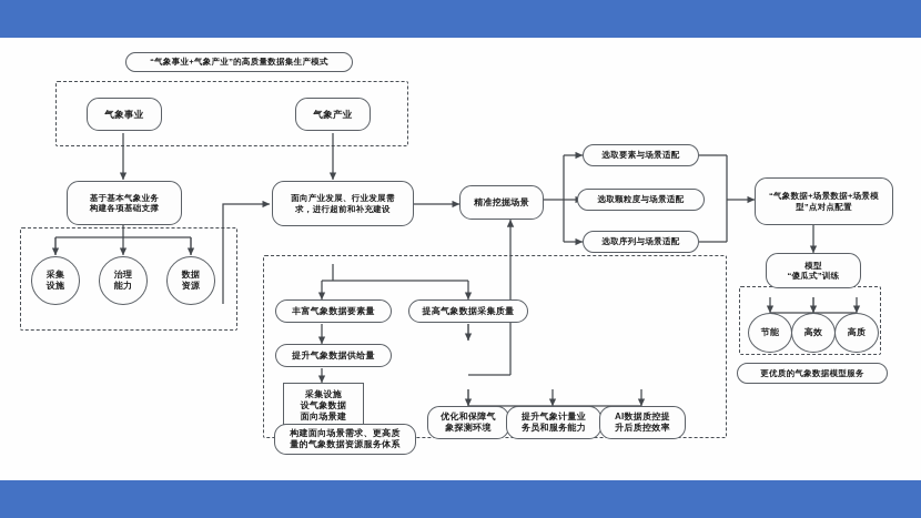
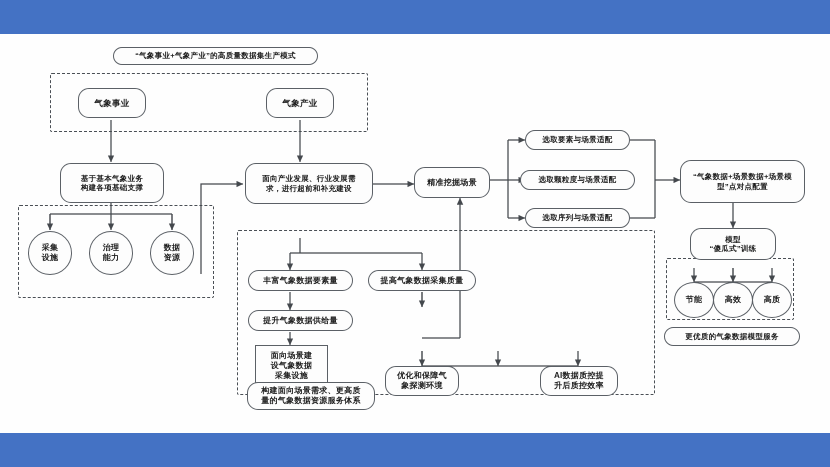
  “气象事业+气象产业”的高质量数据集生产模式
  气象事业
  气象产业
  基于基本气象业务
  构建各项基础支撑
  采集
  设施
  治理
  能力
  数据
  资源
  面向产业发展、行业发展需
  求，进行超前和补充建设
  精准挖掘场景
  选取要素与场景适配
  选取颗粒度与场景适配
  选取序列与场景适配
  “气象数据+场景数据+场景模
  型”点对点配置
  模型
  “傻瓜式”训练
  节能
  高效
  高质
  更优质的气象数据模型服务
  丰富气象数据要素量
  提升气象数据供给量
- 采集设施
+ 面向场景建
  设气象数据
- 面向场景建
+ 采集设施
  提高气象数据采集质量
  优化和保障气
  象探测环境
- 提升气象计量业
- 务员和服务能力
  AI数据质控提
  升后质控效率
  构建面向场景需求、更高质
  量的气象数据资源服务体系
